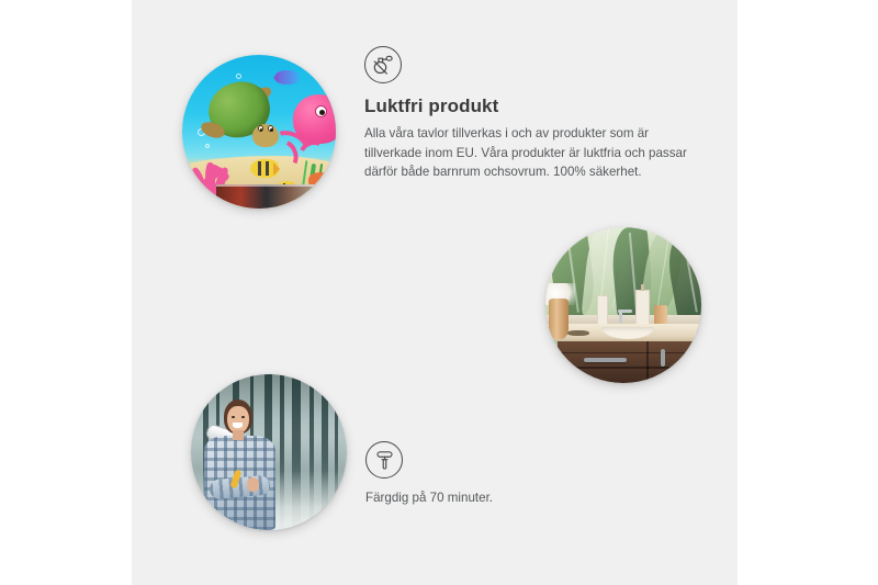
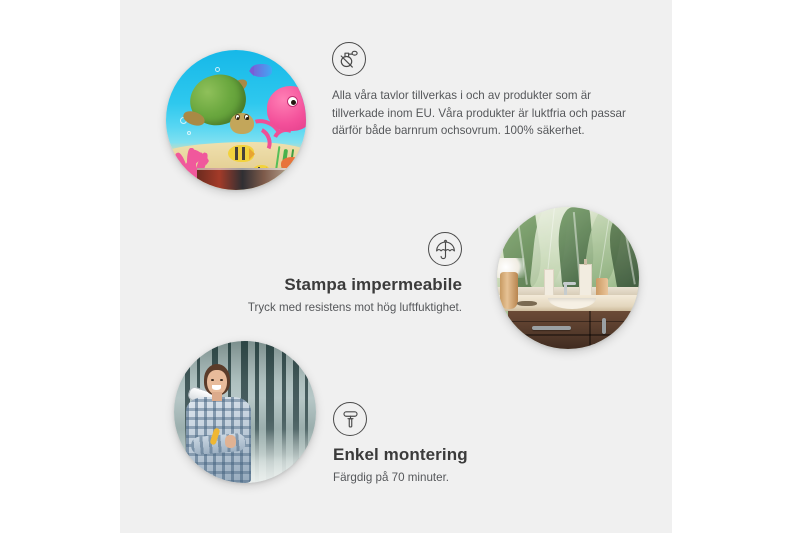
- Luktfri produkt
  Alla våra tavlor tillverkas i och av produkter som är tillverkade inom EU. Våra produkter är luktfria och passar därför både barnrum ochsovrum. 100% säkerhet.
+ Stampa impermeabile
+ Tryck med resistens mot hög luftfuktighet.
+ Enkel montering
  Färgdig på 70 minuter.
